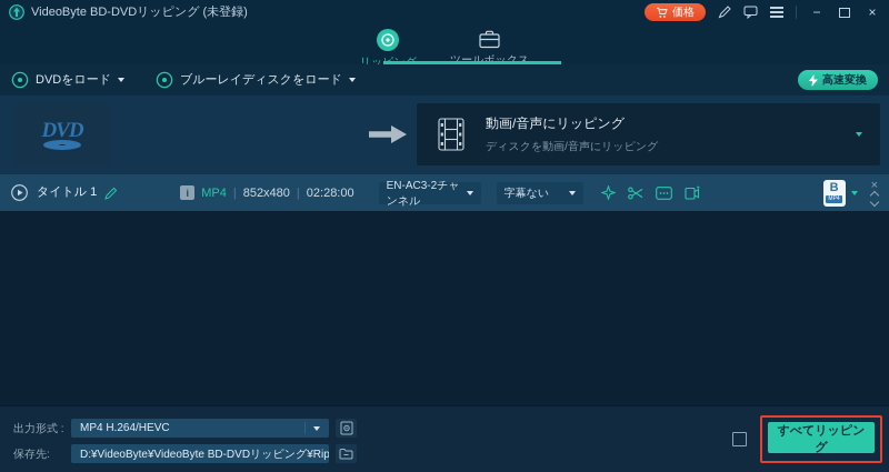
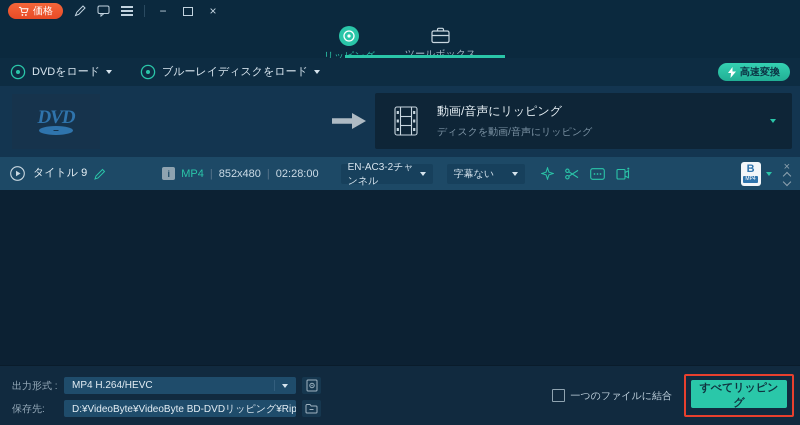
- VideoByte BD-DVDリッピング (未登録)
  価格
  −
  ×
  DVDをロード
  ブルーレイディスクをロード
  高速変換
  DVD
  動画/音声にリッピング
  ディスクを動画/音声にリッピング
- タイトル 1
+ タイトル 9
  i
  MP4
  |
  852x480
  |
  02:28:00
  EN-AC3-2チャンネル
  字幕ない
  B
  ×
  出力形式 :
  MP4 H.264/HEVC
  保存先:
  D:¥VideoByte¥VideoByte BD-DVDリッピング¥Rip
+ 一つのファイルに結合
  すべてリッピング
